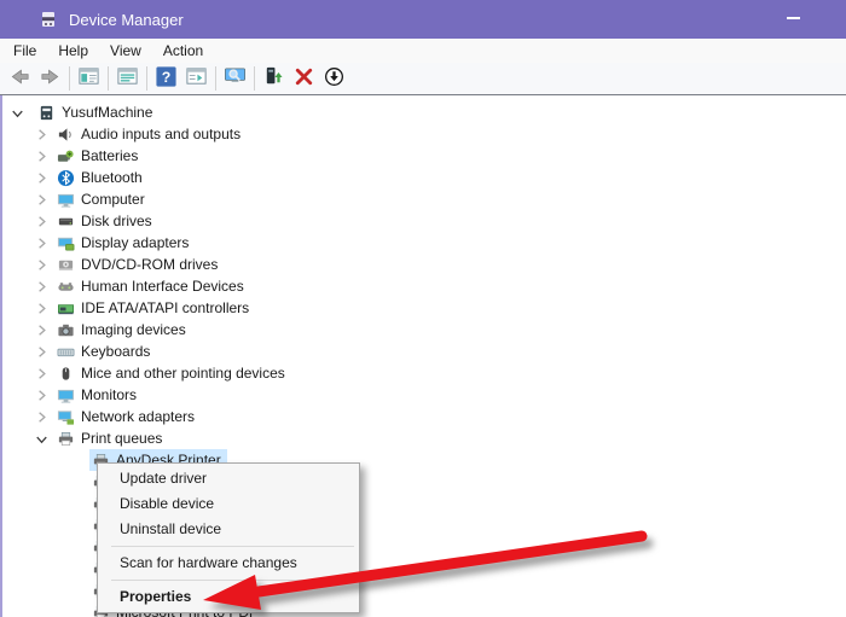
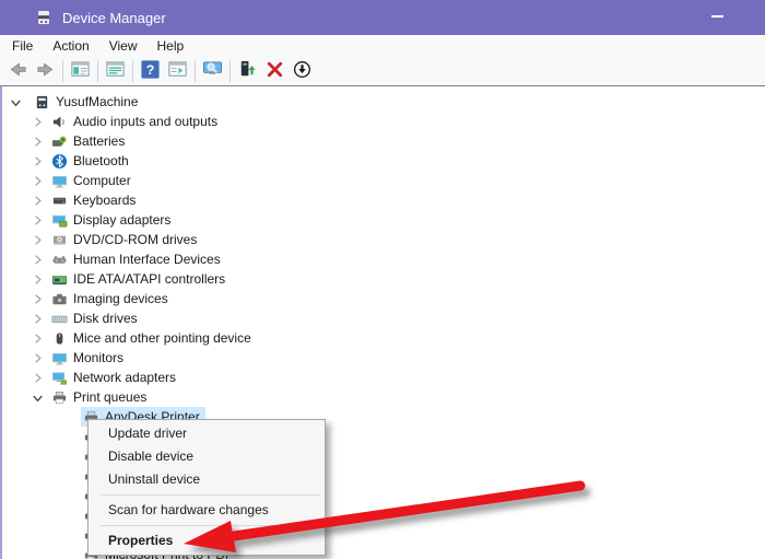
  Device Manager
  File
- Help
+ Action
  View
- Action
+ Help
  ?
  YusufMachine
  Audio inputs and outputs
  Batteries
  Bluetooth
  Computer
- Disk drives
+ Keyboards
  Display adapters
  DVD/CD-ROM drives
  Human Interface Devices
  IDE ATA/ATAPI controllers
  Imaging devices
- Keyboards
+ Disk drives
- Mice and other pointing devices
+ Mice and other pointing device
  Monitors
  Network adapters
  Print queues
  AnyDesk Printer
  Update driver
  Disable device
  Uninstall device
  Scan for hardware changes
  Properties
